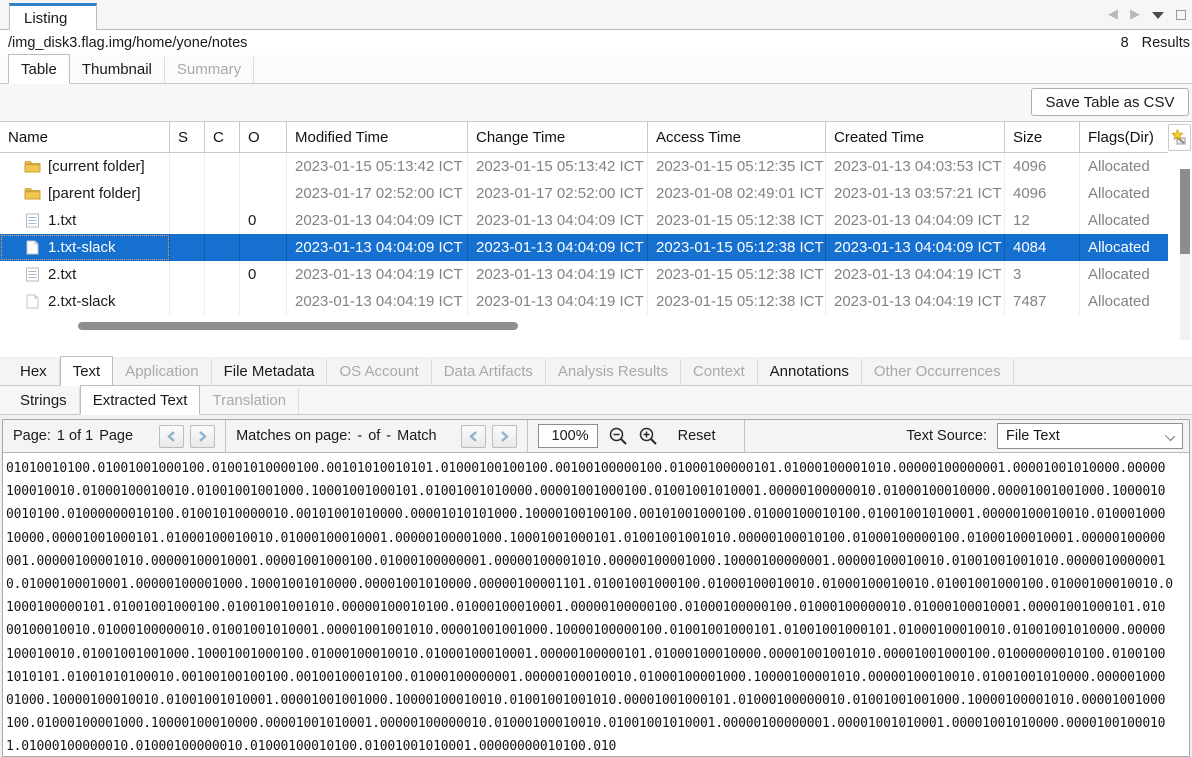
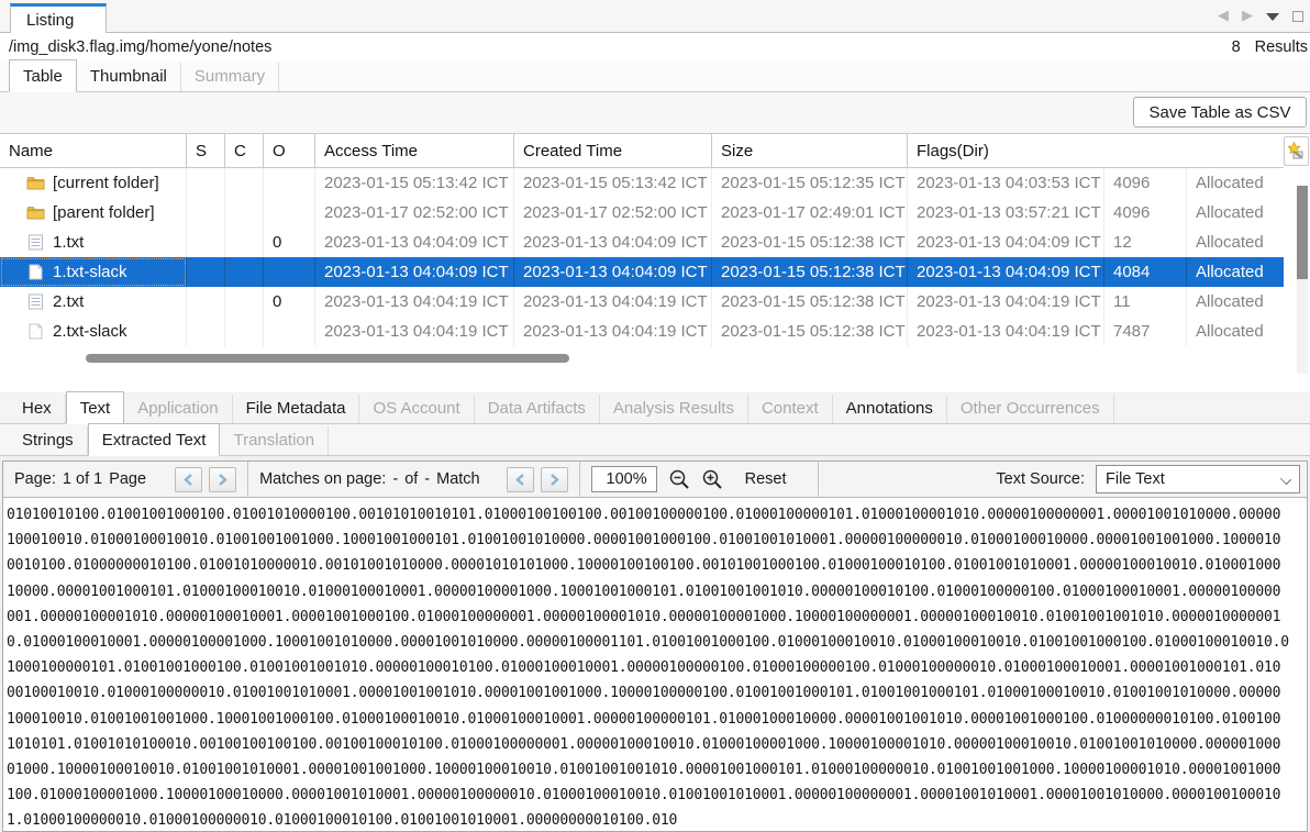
  Listing
  ◀
  ▶
  /img_disk3.flag.img/home/yone/notes
  8
  Results
  Table
  Thumbnail
  Summary
  Save Table as CSV
  Name
  S
  C
  O
- Modified Time
- Change Time
  Access Time
  Created Time
  Size
  Flags(Dir)
  [current folder]
  2023-01-15 05:13:42 ICT
  2023-01-15 05:13:42 ICT
  2023-01-15 05:12:35 ICT
  2023-01-13 04:03:53 ICT
  4096
  Allocated
  [parent folder]
  2023-01-17 02:52:00 ICT
  2023-01-17 02:52:00 ICT
- 2023-01-08 02:49:01 ICT
+ 2023-01-17 02:49:01 ICT
  2023-01-13 03:57:21 ICT
  4096
  Allocated
  1.txt
  0
  2023-01-13 04:04:09 ICT
  2023-01-13 04:04:09 ICT
  2023-01-15 05:12:38 ICT
  2023-01-13 04:04:09 ICT
  12
  Allocated
  1.txt-slack
  2023-01-13 04:04:09 ICT
  2023-01-13 04:04:09 ICT
  2023-01-15 05:12:38 ICT
  2023-01-13 04:04:09 ICT
  4084
  Allocated
  2.txt
  0
  2023-01-13 04:04:19 ICT
  2023-01-13 04:04:19 ICT
  2023-01-15 05:12:38 ICT
  2023-01-13 04:04:19 ICT
- 3
+ 11
  Allocated
  2.txt-slack
  2023-01-13 04:04:19 ICT
  2023-01-13 04:04:19 ICT
  2023-01-15 05:12:38 ICT
  2023-01-13 04:04:19 ICT
  7487
  Allocated
  Hex
  Text
  Application
  File Metadata
  OS Account
  Data Artifacts
  Analysis Results
  Context
  Annotations
  Other Occurrences
  Strings
  Extracted Text
  Translation
  Page:
  1 of 1
  Page
  Matches on page:
  -
  of
  -
  Match
  100%
  Reset
  Text Source:
  File Text
  01010010100.01001001000100.01001010000100.00101010010101.01000100100100.00100100000100.01000100000101.01000100001010.00000100000001.00001001010000.00000
  100010010.01000100010010.01001001001000.10001001000101.01001001010000.00001001000100.01001001010001.00000100000010.01000100010000.00001001001000.1000010
  0010100.01000000010100.01001010000010.00101001010000.00001010101000.10000100100100.00101001000100.01000100010100.01001001010001.00000100010010.010001000
  10000.00001001000101.01000100010010.01000100010001.00000100001000.10001001000101.01001001001010.00000100010100.01000100000100.01000100010001.00000100000
  001.00000100001010.00000100010001.00001001000100.01000100000001.00000100001010.00000100001000.10000100000001.00000100010010.01001001001010.0000010000001
  0.01000100010001.00000100001000.10001001010000.00001001010000.00000100001101.01001001000100.01000100010010.01000100010010.01001001000100.01000100010010.0
  1000100000101.01001001000100.01001001001010.00000100010100.01000100010001.00000100000100.01000100000100.01000100000010.01000100010001.00001001000101.010
  00100010010.01000100000010.01001001010001.00001001001010.00001001001000.10000100000100.01001001000101.01001001000101.01000100010010.01001001010000.00000
  100010010.01001001001000.10001001000100.01000100010010.01000100010001.00000100000101.01000100010000.00001001001010.00001001000100.01000000010100.0100100
  1010101.01001010100010.00100100100100.00100100010100.01000100000001.00000100010010.01000100001000.10000100001010.00000100010010.01001001010000.000001000
  01000.10000100010010.01001001010001.00001001001000.10000100010010.01001001001010.00001001000101.01000100000010.01001001001000.10000100001010.00001001000
  100.01000100001000.10000100010000.00001001010001.00000100000010.01000100010010.01001001010001.00000100000001.00001001010001.00001001010000.0000100100010
  1.01000100000010.01000100000010.01000100010100.01001001010001.00000000010100.010
